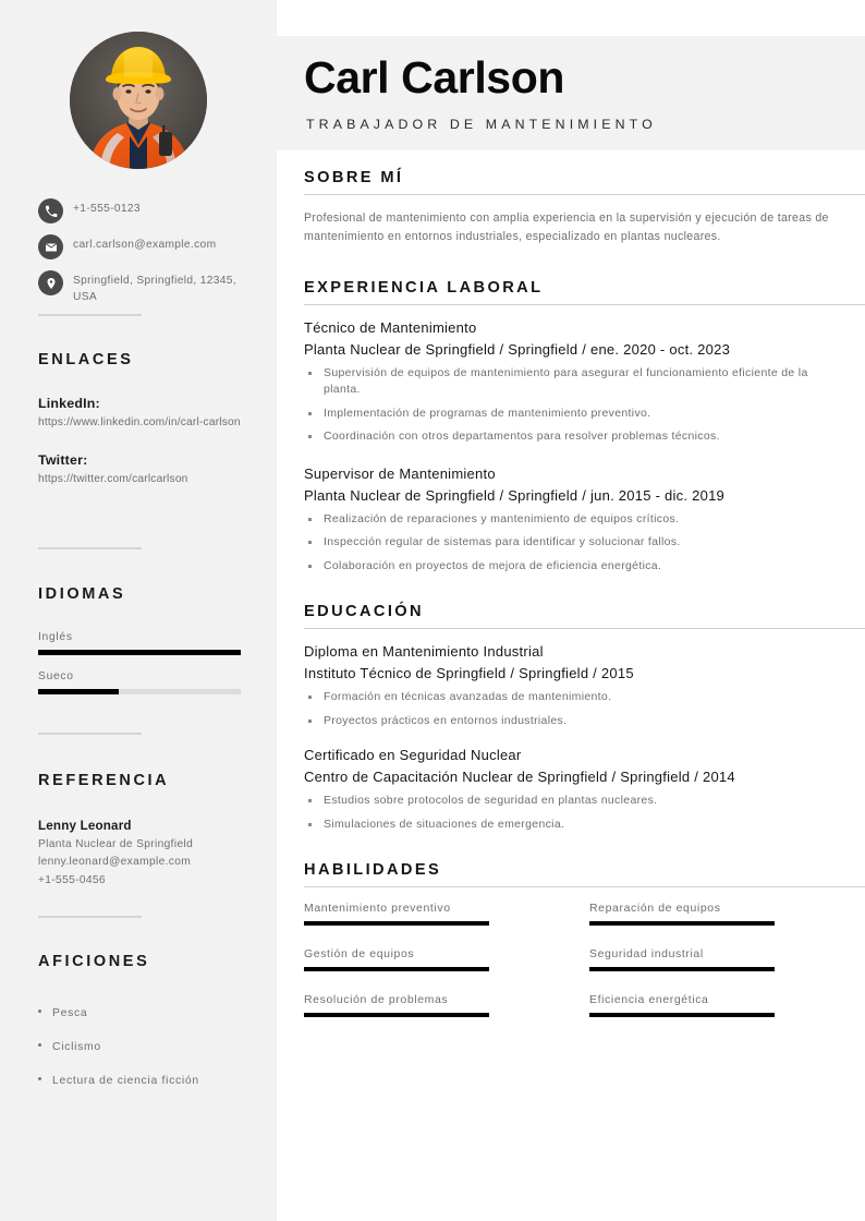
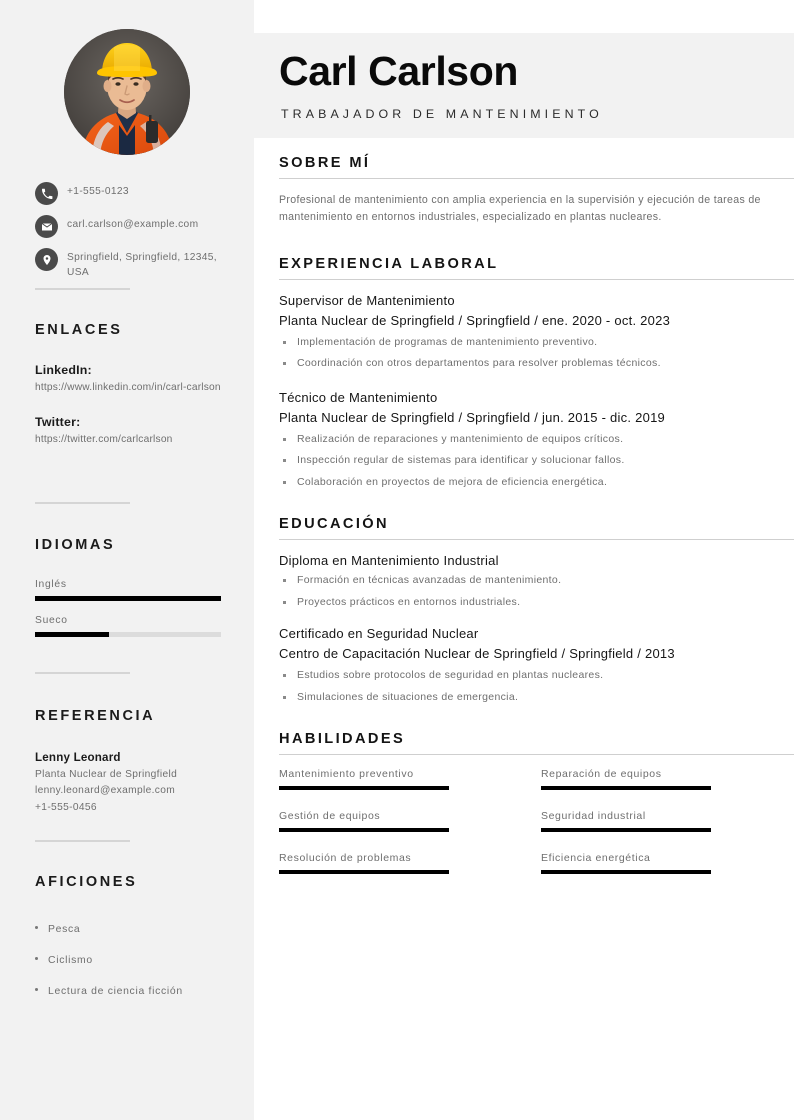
  +1-555-0123
  carl.carlson@example.com
  Springfield, Springfield, 12345, USA
  ENLACES
  LinkedIn:
  https://www.linkedin.com/in/carl-carlson
  Twitter:
  https://twitter.com/carlcarlson
  IDIOMAS
  Inglés
  Sueco
  REFERENCIA
  Lenny Leonard
  Planta Nuclear de Springfield
  lenny.leonard@example.com
  +1-555-0456
  AFICIONES
  Pesca
  Ciclismo
  Lectura de ciencia ficción
  Carl Carlson
  TRABAJADOR DE MANTENIMIENTO
  SOBRE MÍ
  Profesional de mantenimiento con amplia experiencia en la supervisión y ejecución de tareas de mantenimiento en entornos industriales, especializado en plantas nucleares.
  EXPERIENCIA LABORAL
- Técnico de Mantenimiento
+ Supervisor de Mantenimiento
  Planta Nuclear de Springfield / Springfield / ene. 2020 - oct. 2023
- Supervisión de equipos de mantenimiento para asegurar el funcionamiento eficiente de la planta.
  Implementación de programas de mantenimiento preventivo.
  Coordinación con otros departamentos para resolver problemas técnicos.
- Supervisor de Mantenimiento
+ Técnico de Mantenimiento
  Planta Nuclear de Springfield / Springfield / jun. 2015 - dic. 2019
  Realización de reparaciones y mantenimiento de equipos críticos.
  Inspección regular de sistemas para identificar y solucionar fallos.
  Colaboración en proyectos de mejora de eficiencia energética.
  EDUCACIÓN
  Diploma en Mantenimiento Industrial
- Instituto Técnico de Springfield / Springfield / 2015
  Formación en técnicas avanzadas de mantenimiento.
  Proyectos prácticos en entornos industriales.
  Certificado en Seguridad Nuclear
- Centro de Capacitación Nuclear de Springfield / Springfield / 2014
+ Centro de Capacitación Nuclear de Springfield / Springfield / 2013
  Estudios sobre protocolos de seguridad en plantas nucleares.
  Simulaciones de situaciones de emergencia.
  HABILIDADES
  Mantenimiento preventivo
  Reparación de equipos
  Gestión de equipos
  Seguridad industrial
  Resolución de problemas
  Eficiencia energética
